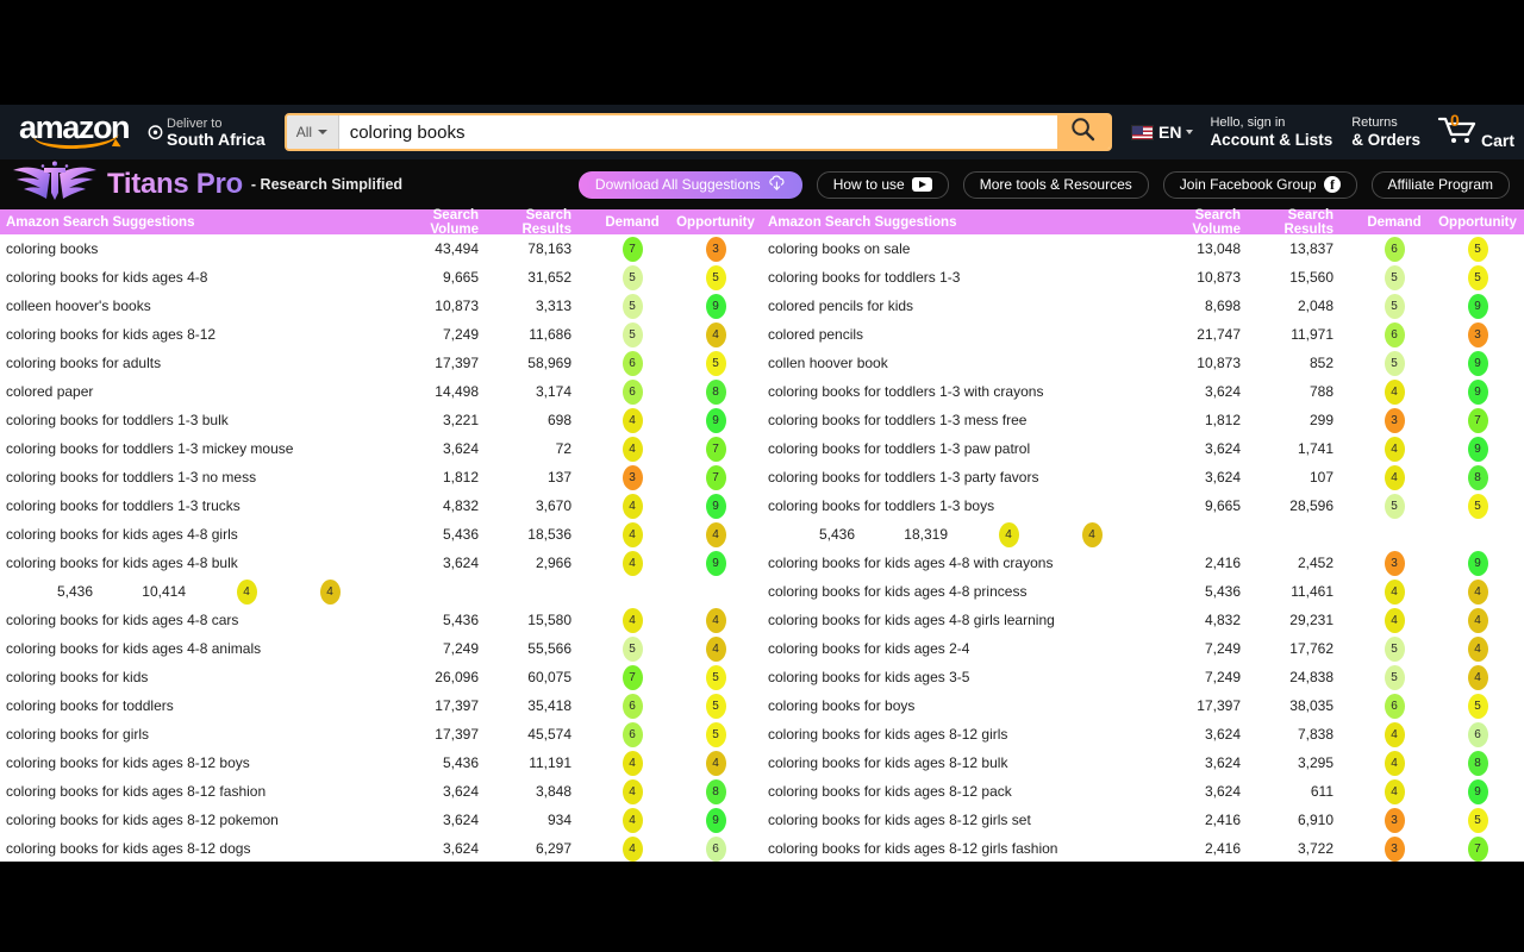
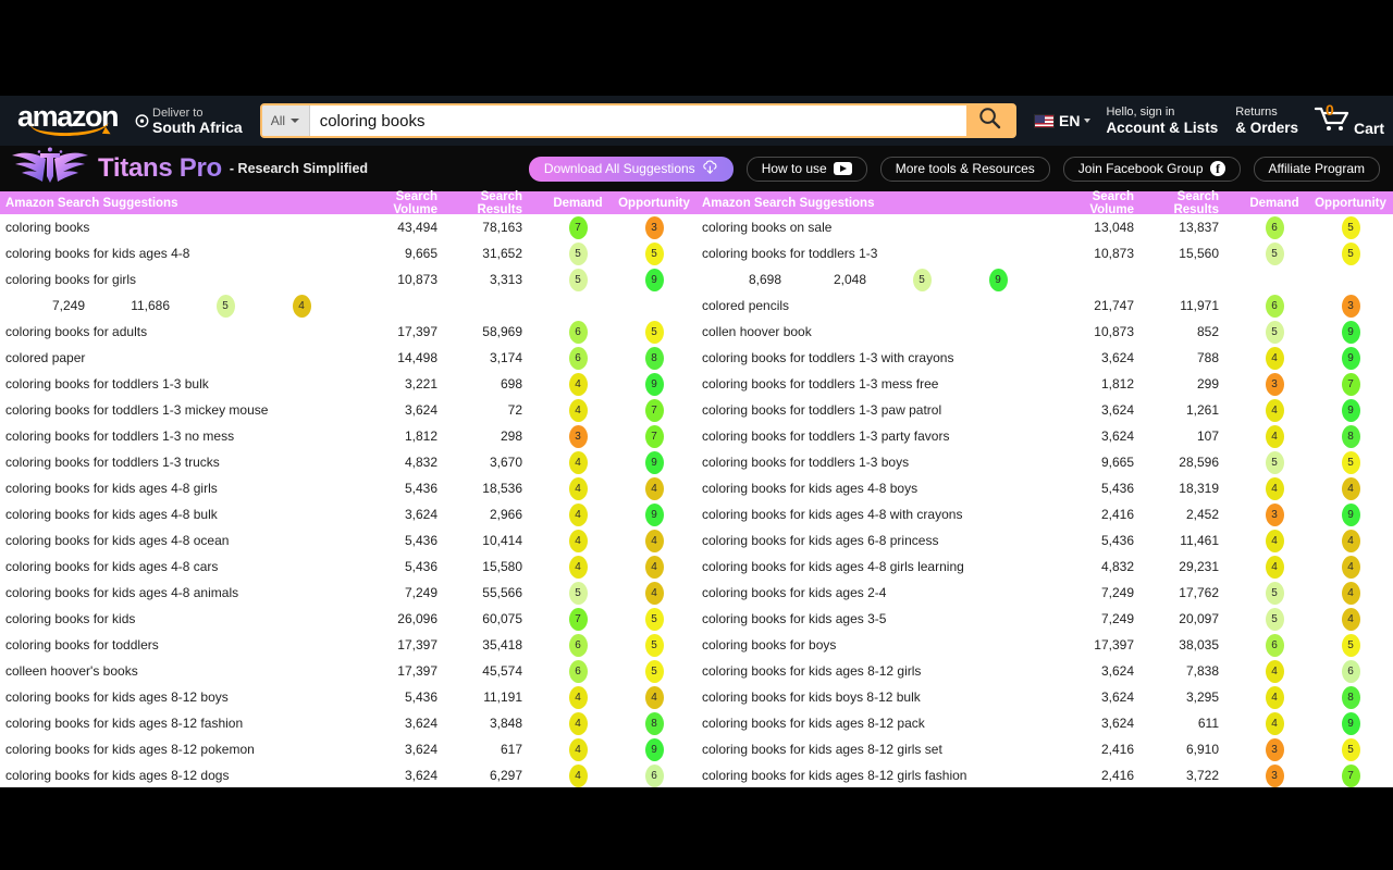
  amazon
  Deliver to
  South Africa
  All
  coloring books
  EN
  Hello, sign in
  Account & Lists
  Returns
  & Orders
  0
  Cart
  Titans Pro
  - Research Simplified
  Download All Suggestions
  How to use
  More tools & Resources
  Join Facebook Group
  f
  Affiliate Program
  Amazon Search Suggestions
  Search Volume
  Search Results
  Demand
  Opportunity
  coloring books
  43,494
  78,163
  7
  3
  coloring books for kids ages 4-8
  9,665
  31,652
  5
  5
- colleen hoover's books
+ coloring books for girls
  10,873
  3,313
  5
  9
- coloring books for kids ages 8-12
  7,249
  11,686
  5
  4
  coloring books for adults
  17,397
  58,969
  6
  5
  colored paper
  14,498
  3,174
  6
  8
  coloring books for toddlers 1-3 bulk
  3,221
  698
  4
  9
  coloring books for toddlers 1-3 mickey mouse
  3,624
  72
  4
  7
  coloring books for toddlers 1-3 no mess
  1,812
- 137
+ 298
  3
  7
  coloring books for toddlers 1-3 trucks
  4,832
  3,670
  4
  9
  coloring books for kids ages 4-8 girls
  5,436
  18,536
  4
  4
  coloring books for kids ages 4-8 bulk
  3,624
  2,966
  4
  9
+ coloring books for kids ages 4-8 ocean
  5,436
  10,414
  4
  4
  coloring books for kids ages 4-8 cars
  5,436
  15,580
  4
  4
  coloring books for kids ages 4-8 animals
  7,249
  55,566
  5
  4
  coloring books for kids
  26,096
  60,075
  7
  5
  coloring books for toddlers
  17,397
  35,418
  6
  5
- coloring books for girls
+ colleen hoover's books
  17,397
  45,574
  6
  5
  coloring books for kids ages 8-12 boys
  5,436
  11,191
  4
  4
  coloring books for kids ages 8-12 fashion
  3,624
  3,848
  4
  8
  coloring books for kids ages 8-12 pokemon
  3,624
- 934
+ 617
  4
  9
  coloring books for kids ages 8-12 dogs
  3,624
  6,297
  4
  6
  Amazon Search Suggestions
  Search Volume
  Search Results
  Demand
  Opportunity
  coloring books on sale
  13,048
  13,837
  6
  5
  coloring books for toddlers 1-3
  10,873
  15,560
  5
  5
- colored pencils for kids
  8,698
  2,048
  5
  9
  colored pencils
  21,747
  11,971
  6
  3
  collen hoover book
  10,873
  852
  5
  9
  coloring books for toddlers 1-3 with crayons
  3,624
  788
  4
  9
  coloring books for toddlers 1-3 mess free
  1,812
  299
  3
  7
  coloring books for toddlers 1-3 paw patrol
  3,624
- 1,741
+ 1,261
  4
  9
  coloring books for toddlers 1-3 party favors
  3,624
  107
  4
  8
  coloring books for toddlers 1-3 boys
  9,665
  28,596
  5
  5
+ coloring books for kids ages 4-8 boys
  5,436
  18,319
  4
  4
  coloring books for kids ages 4-8 with crayons
  2,416
  2,452
  3
  9
- coloring books for kids ages 4-8 princess
+ coloring books for kids ages 6-8 princess
  5,436
  11,461
  4
  4
  coloring books for kids ages 4-8 girls learning
  4,832
  29,231
  4
  4
  coloring books for kids ages 2-4
  7,249
  17,762
  5
  4
  coloring books for kids ages 3-5
  7,249
- 24,838
+ 20,097
  5
  4
  coloring books for boys
  17,397
  38,035
  6
  5
  coloring books for kids ages 8-12 girls
  3,624
  7,838
  4
  6
- coloring books for kids ages 8-12 bulk
+ coloring books for kids boys 8-12 bulk
  3,624
  3,295
  4
  8
  coloring books for kids ages 8-12 pack
  3,624
  611
  4
  9
  coloring books for kids ages 8-12 girls set
  2,416
  6,910
  3
  5
  coloring books for kids ages 8-12 girls fashion
  2,416
  3,722
  3
  7
